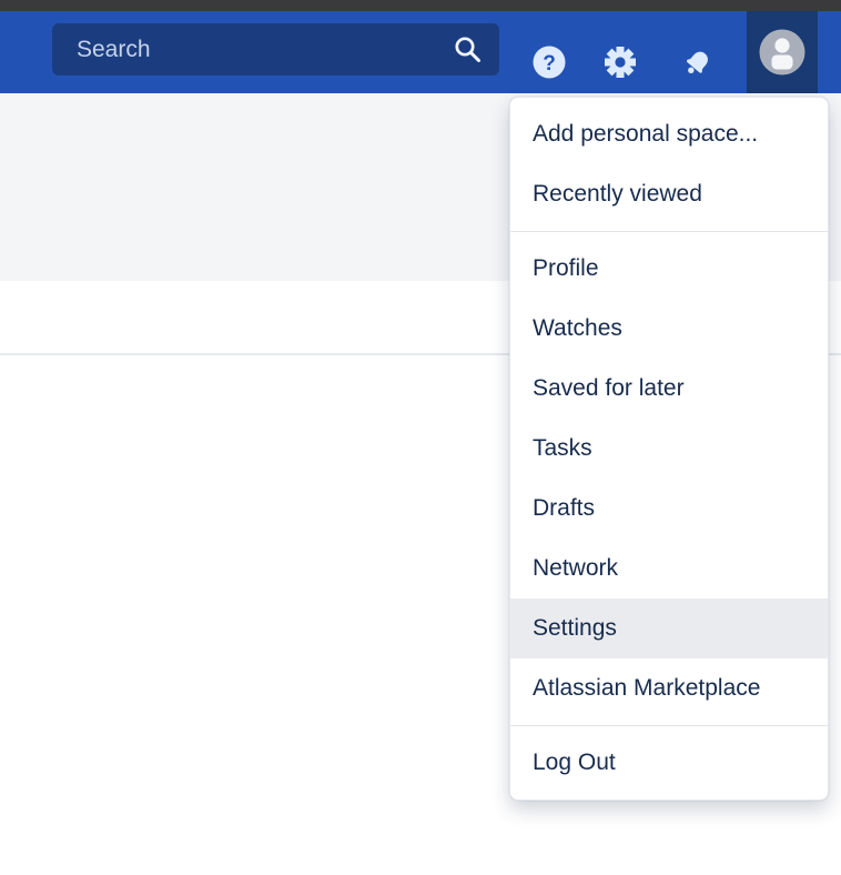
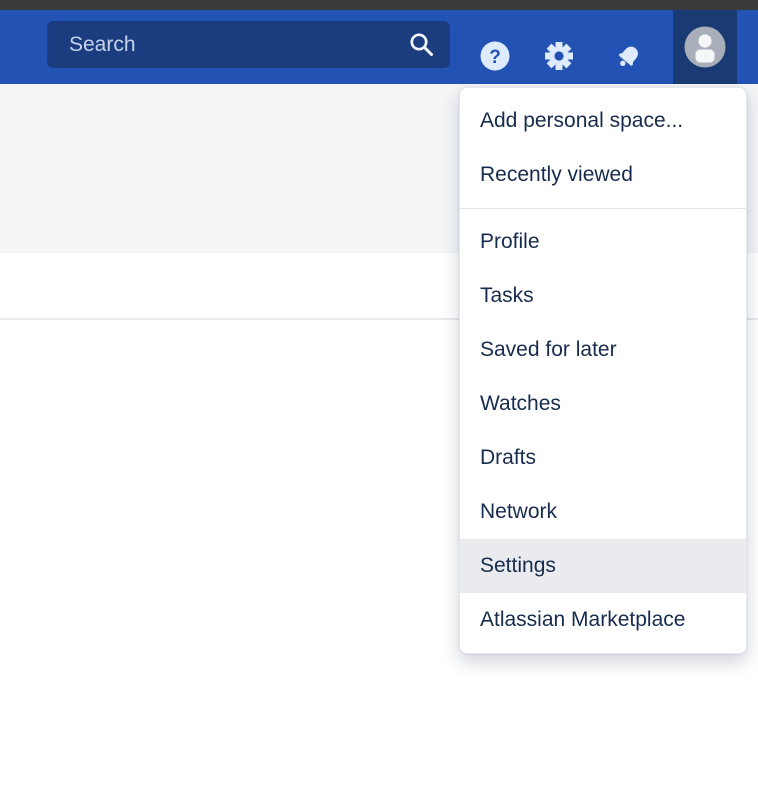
  Search
  ?
  Add personal space...
  Recently viewed
  Profile
- Watches
+ Tasks
  Saved for later
- Tasks
+ Watches
  Drafts
  Network
  Settings
  Atlassian Marketplace
- Log Out
